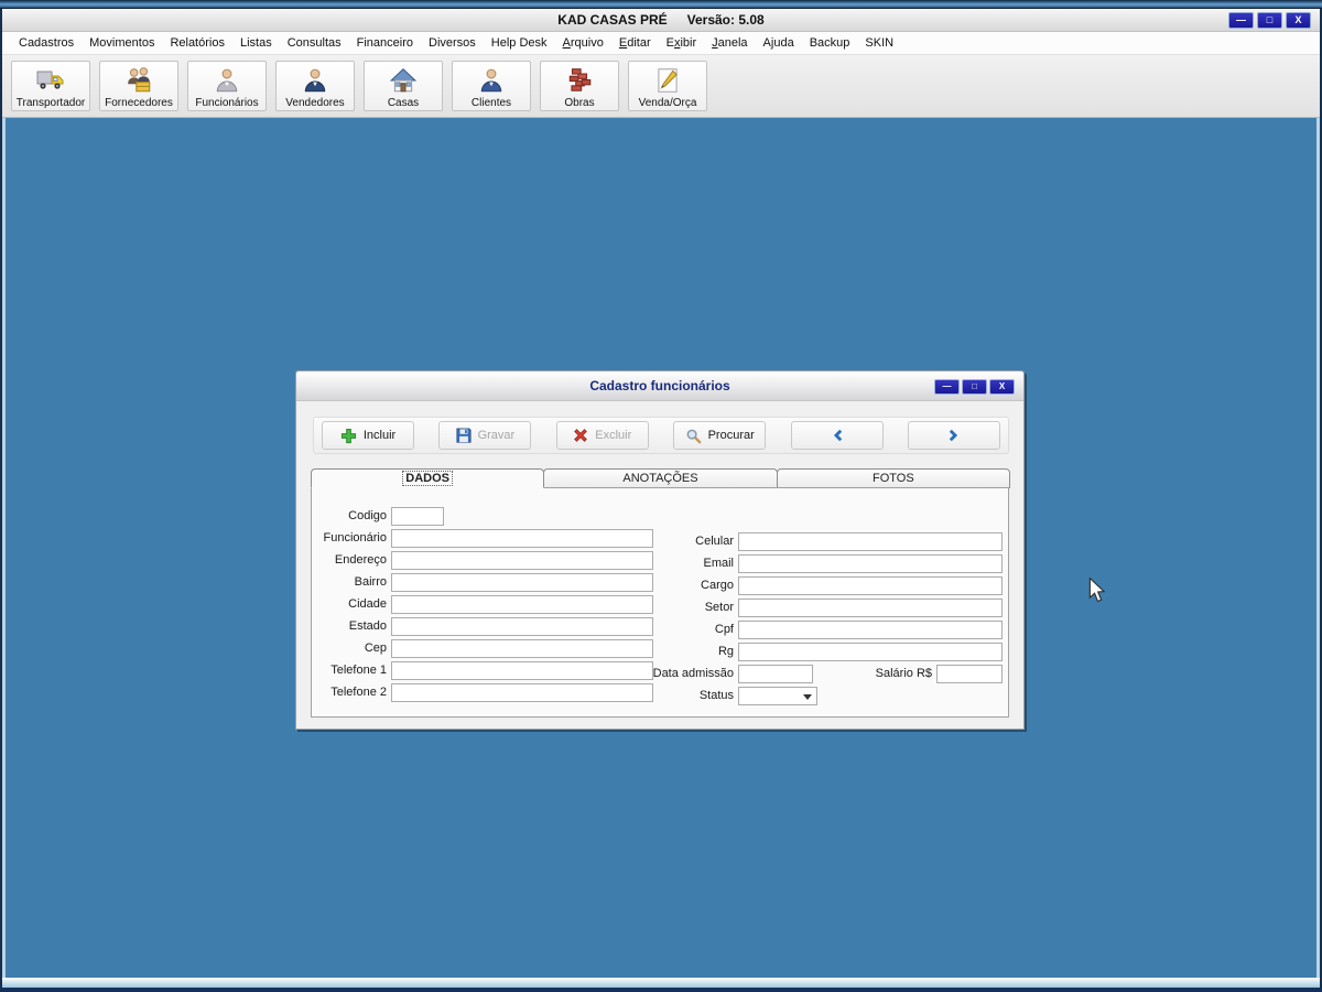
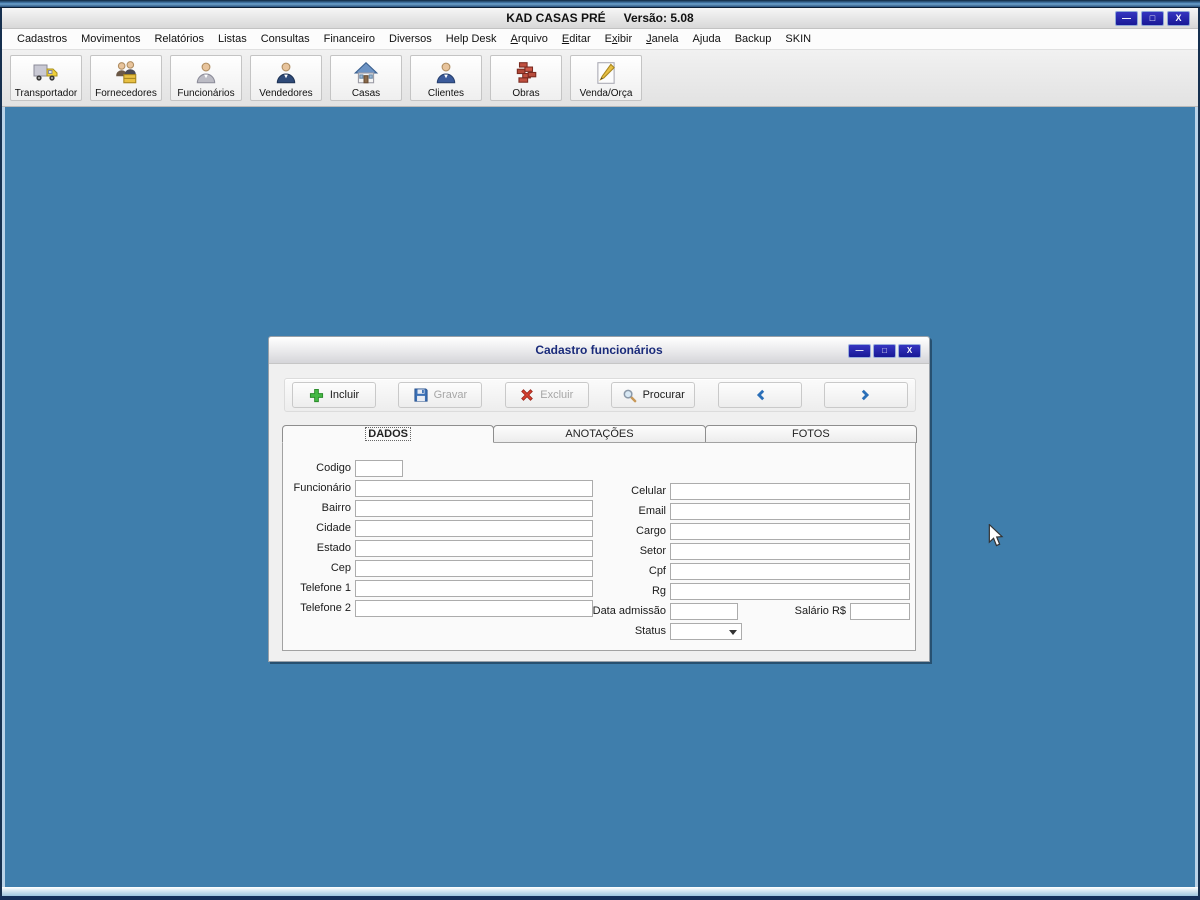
  KAD CASAS PRÉ
  Versão: 5.08
  —
  □
  X
  Cadastros
  Movimentos
  Relatórios
  Listas
  Consultas
  Financeiro
  Diversos
  Help Desk
  Arquivo
  Editar
  Exibir
  Janela
  Ajuda
  Backup
  SKIN
  Transportador
  Fornecedores
  Funcionários
  Vendedores
  Casas
  Clientes
  Obras
  Venda/Orça
  Cadastro funcionários
  —
  □
  X
  Incluir
  Gravar
  Excluir
  Procurar
  DADOS
  ANOTAÇÕES
  FOTOS
  Codigo
  Funcionário
- Endereço
  Bairro
  Cidade
  Estado
  Cep
  Telefone 1
  Telefone 2
  Celular
  Email
  Cargo
  Setor
  Cpf
  Rg
  Data admissão
  Salário R$
  Status
